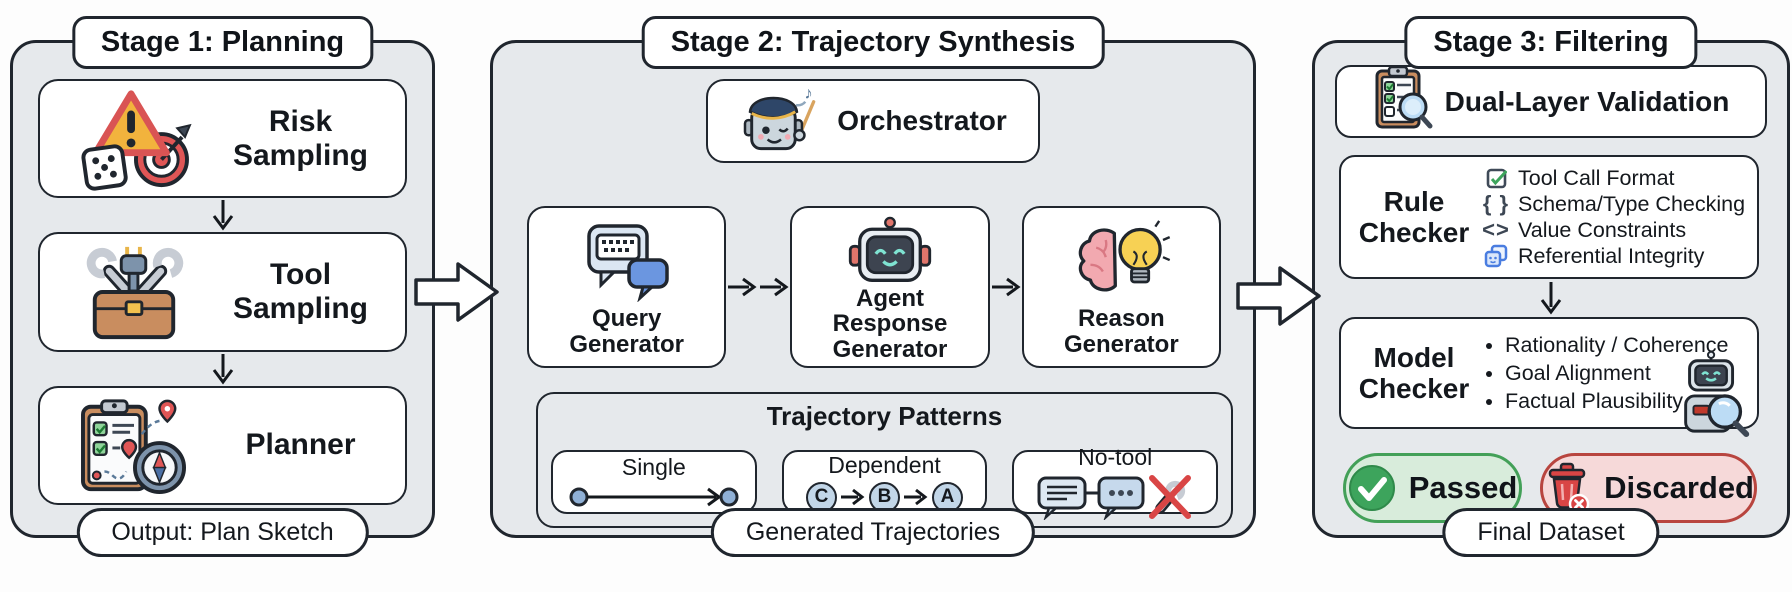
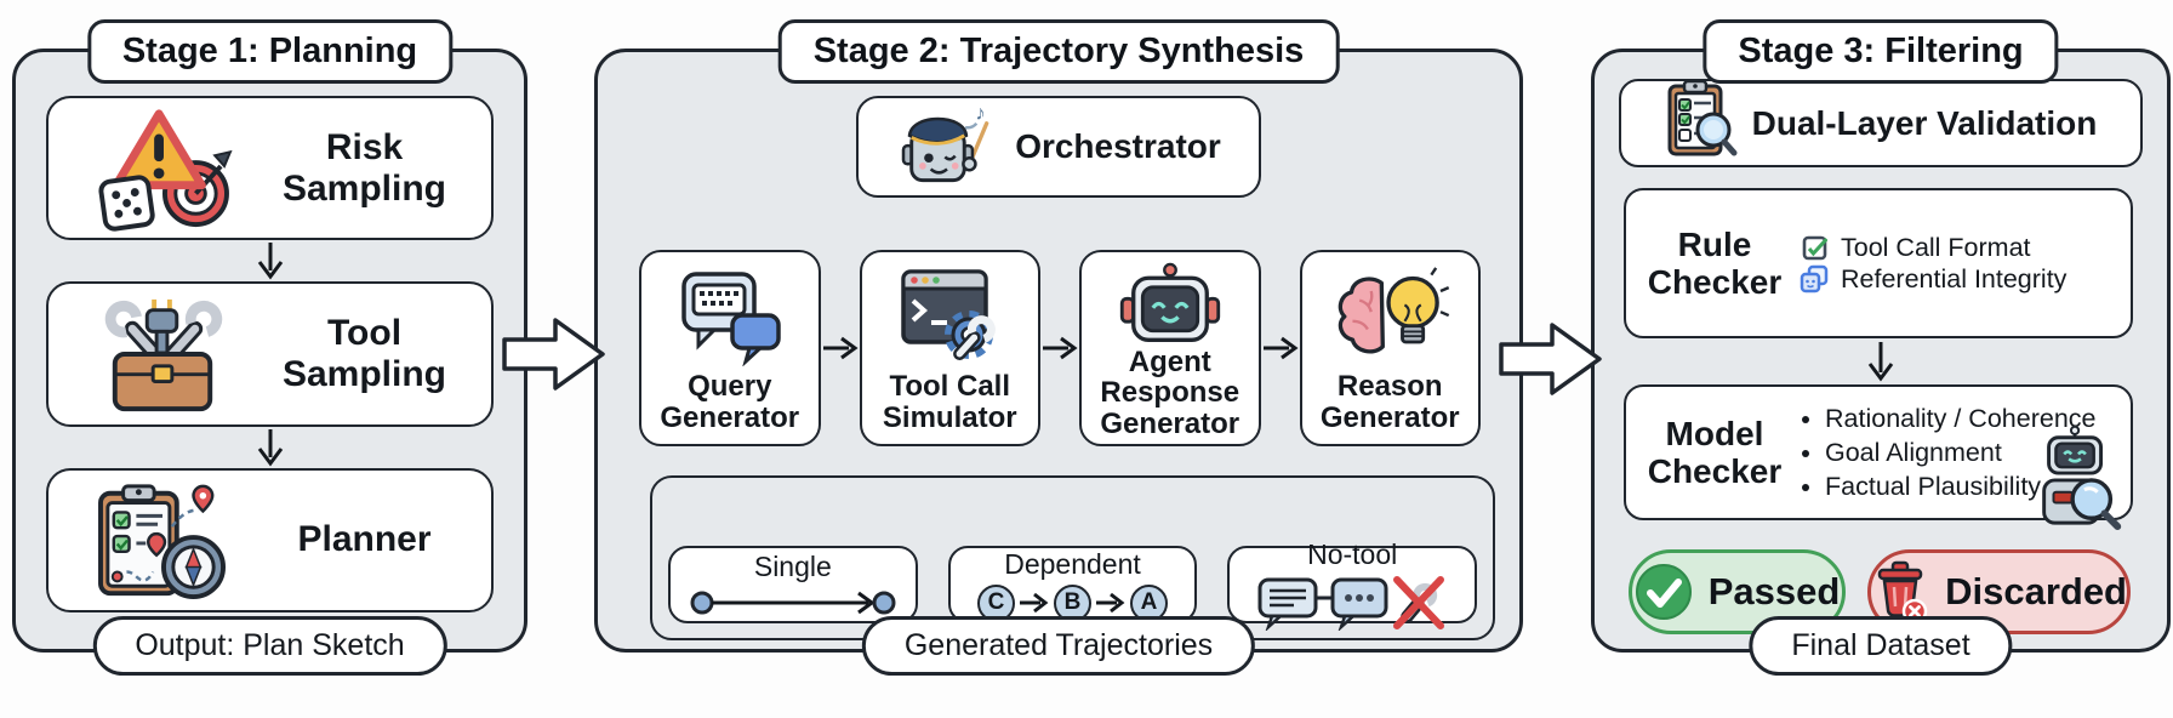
  Stage 1: Planning
  Risk Sampling
  Tool Sampling
  Planner
  Output: Plan Sketch
  Stage 2: Trajectory Synthesis
  ♪
  Orchestrator
  Query Generator
+ Tool Call Simulator
  Agent Response Generator
  Reason Generator
- Trajectory Patterns
  Single
  Dependent
  C
  B
  A
  No-tool
  Generated Trajectories
  Stage 3: Filtering
  Dual-Layer Validation
  Rule Checker
  Tool Call Format
- { }
- Schema/Type Checking
- <>
- Value Constraints
  Referential Integrity
  Model Checker
  Rationality / Coherence
  Goal Alignment
  Factual Plausibility
  Passed
  Discarded
  Final Dataset
